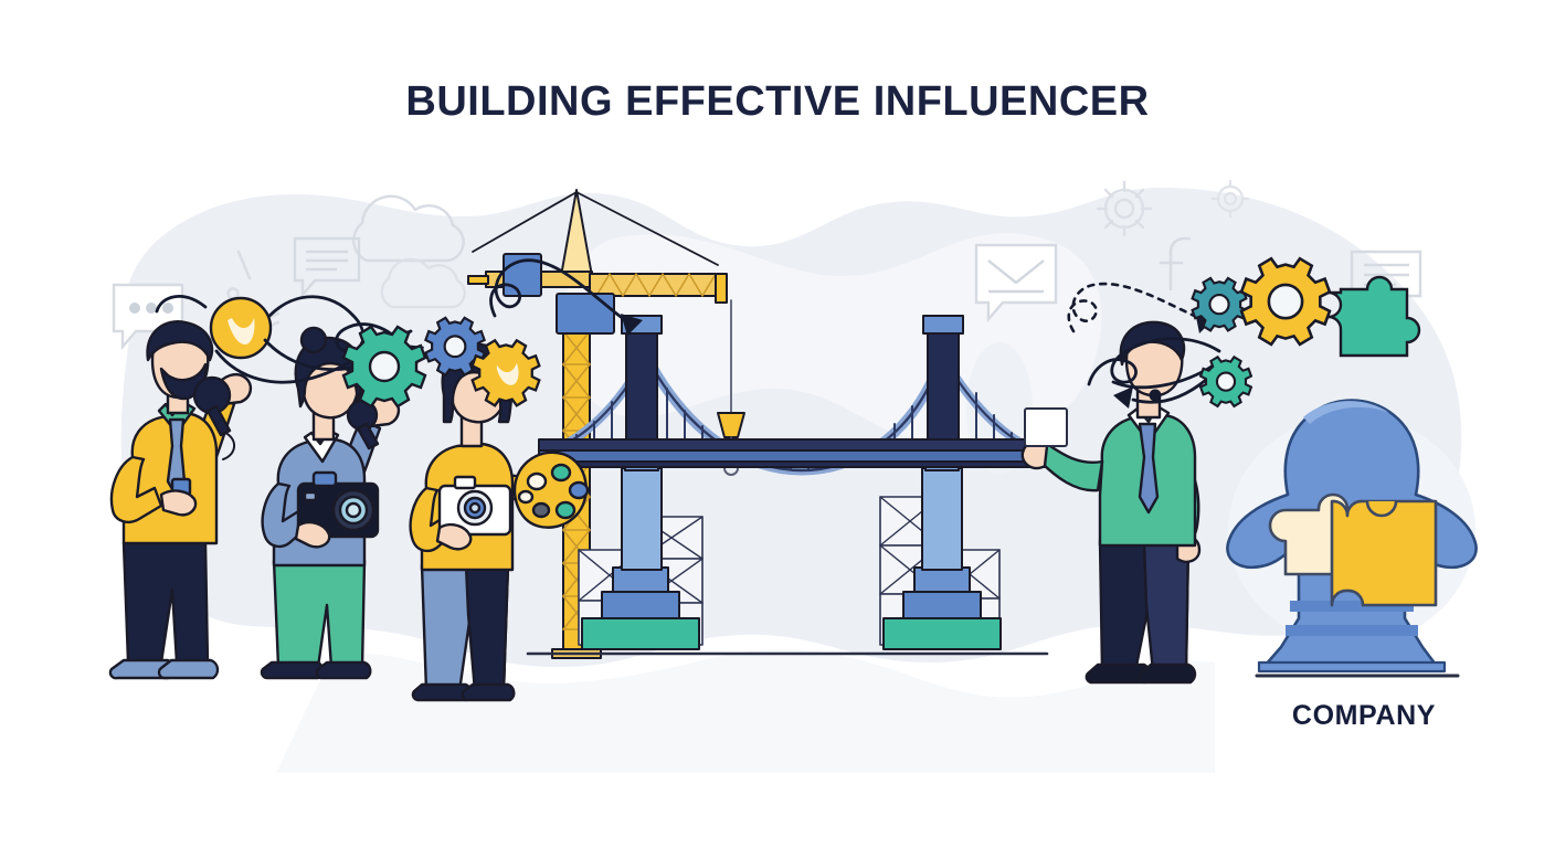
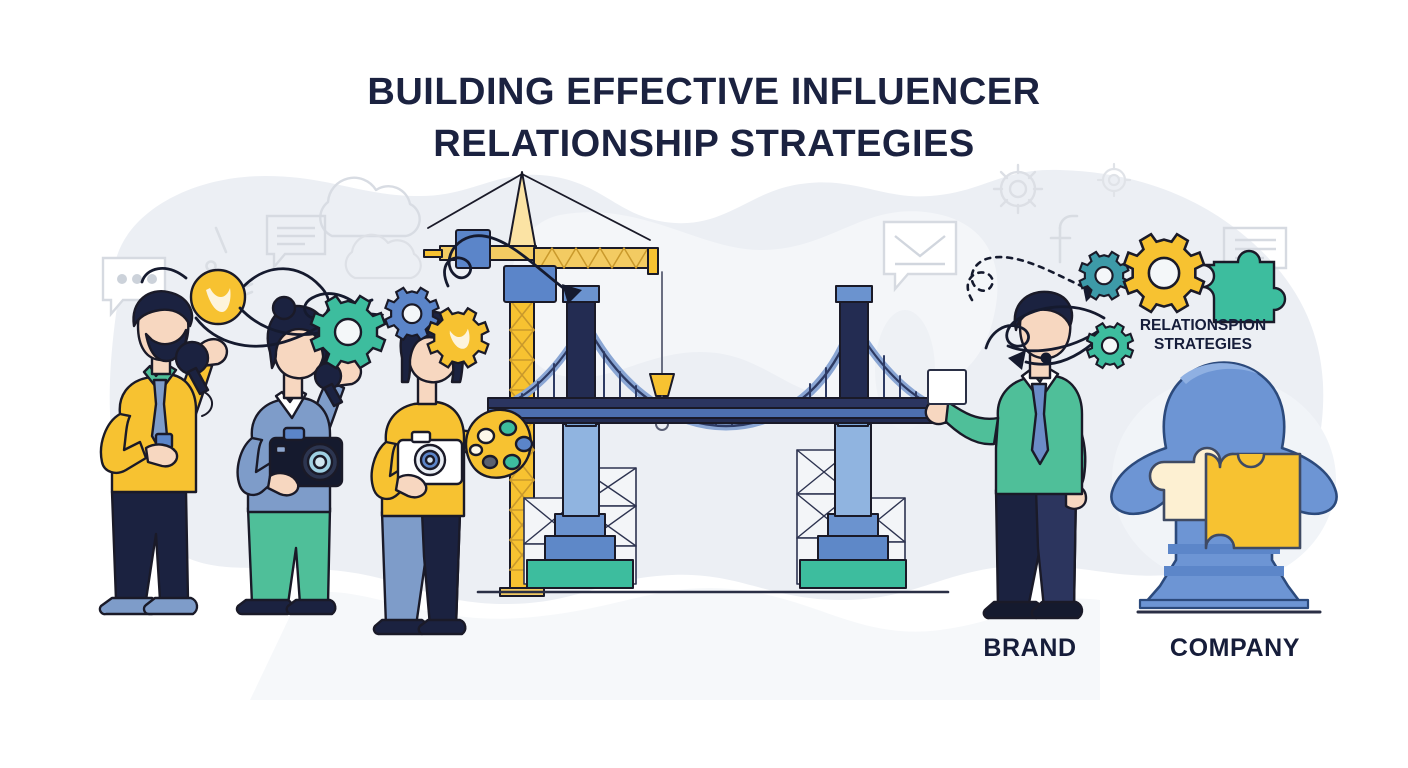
  BUILDING EFFECTIVE INFLUENCER
+ RELATIONSHIP STRATEGIES
+ RELATIONSPION
+ STRATEGIES
+ BRAND
  COMPANY
